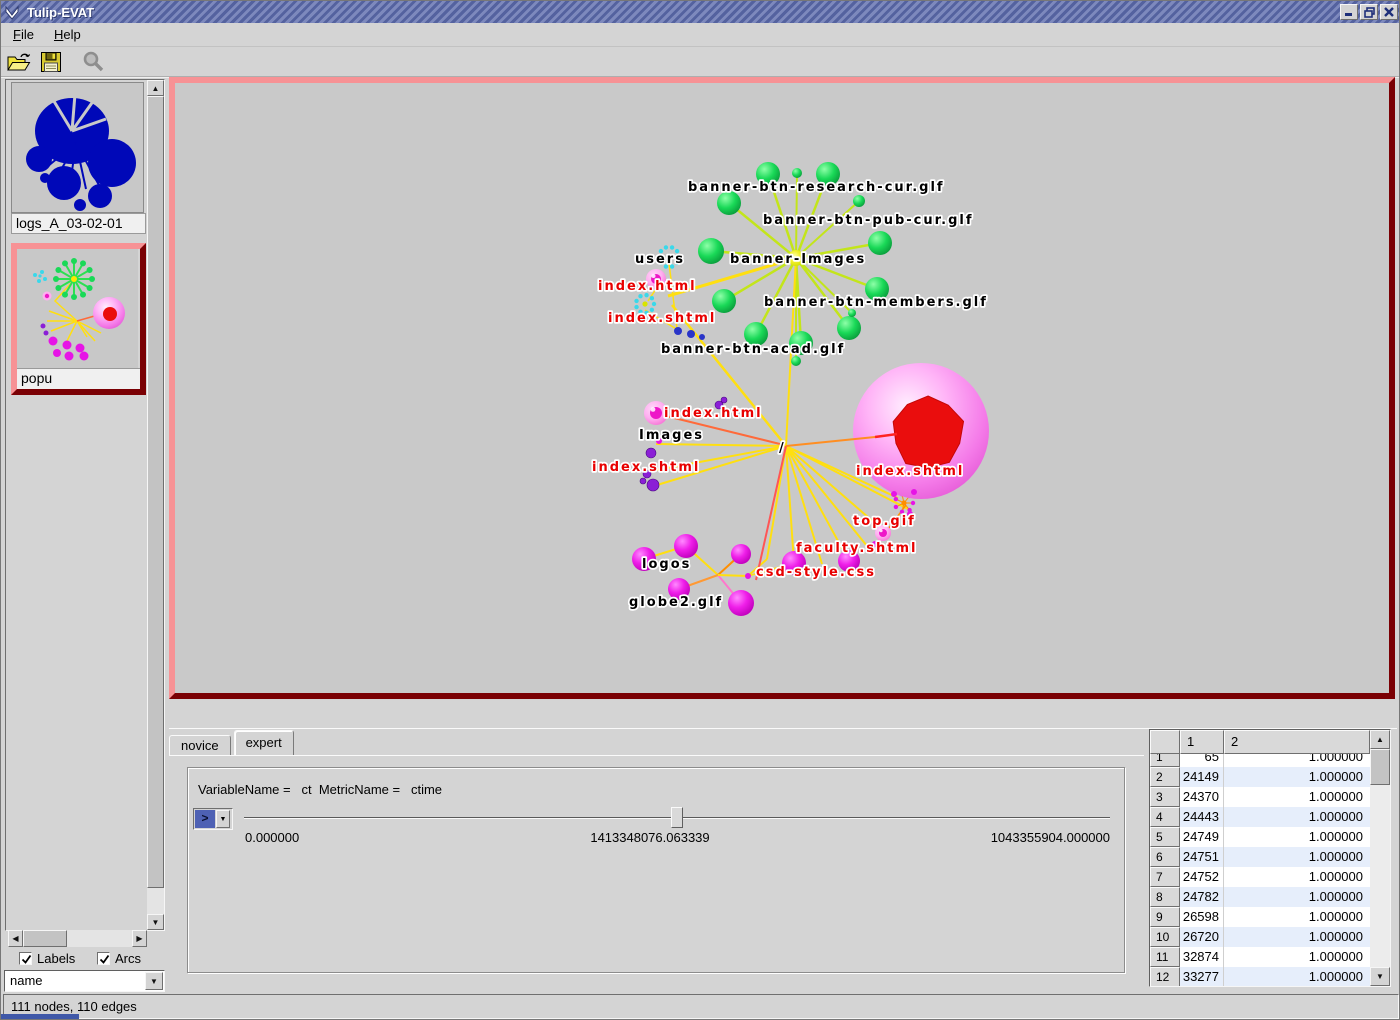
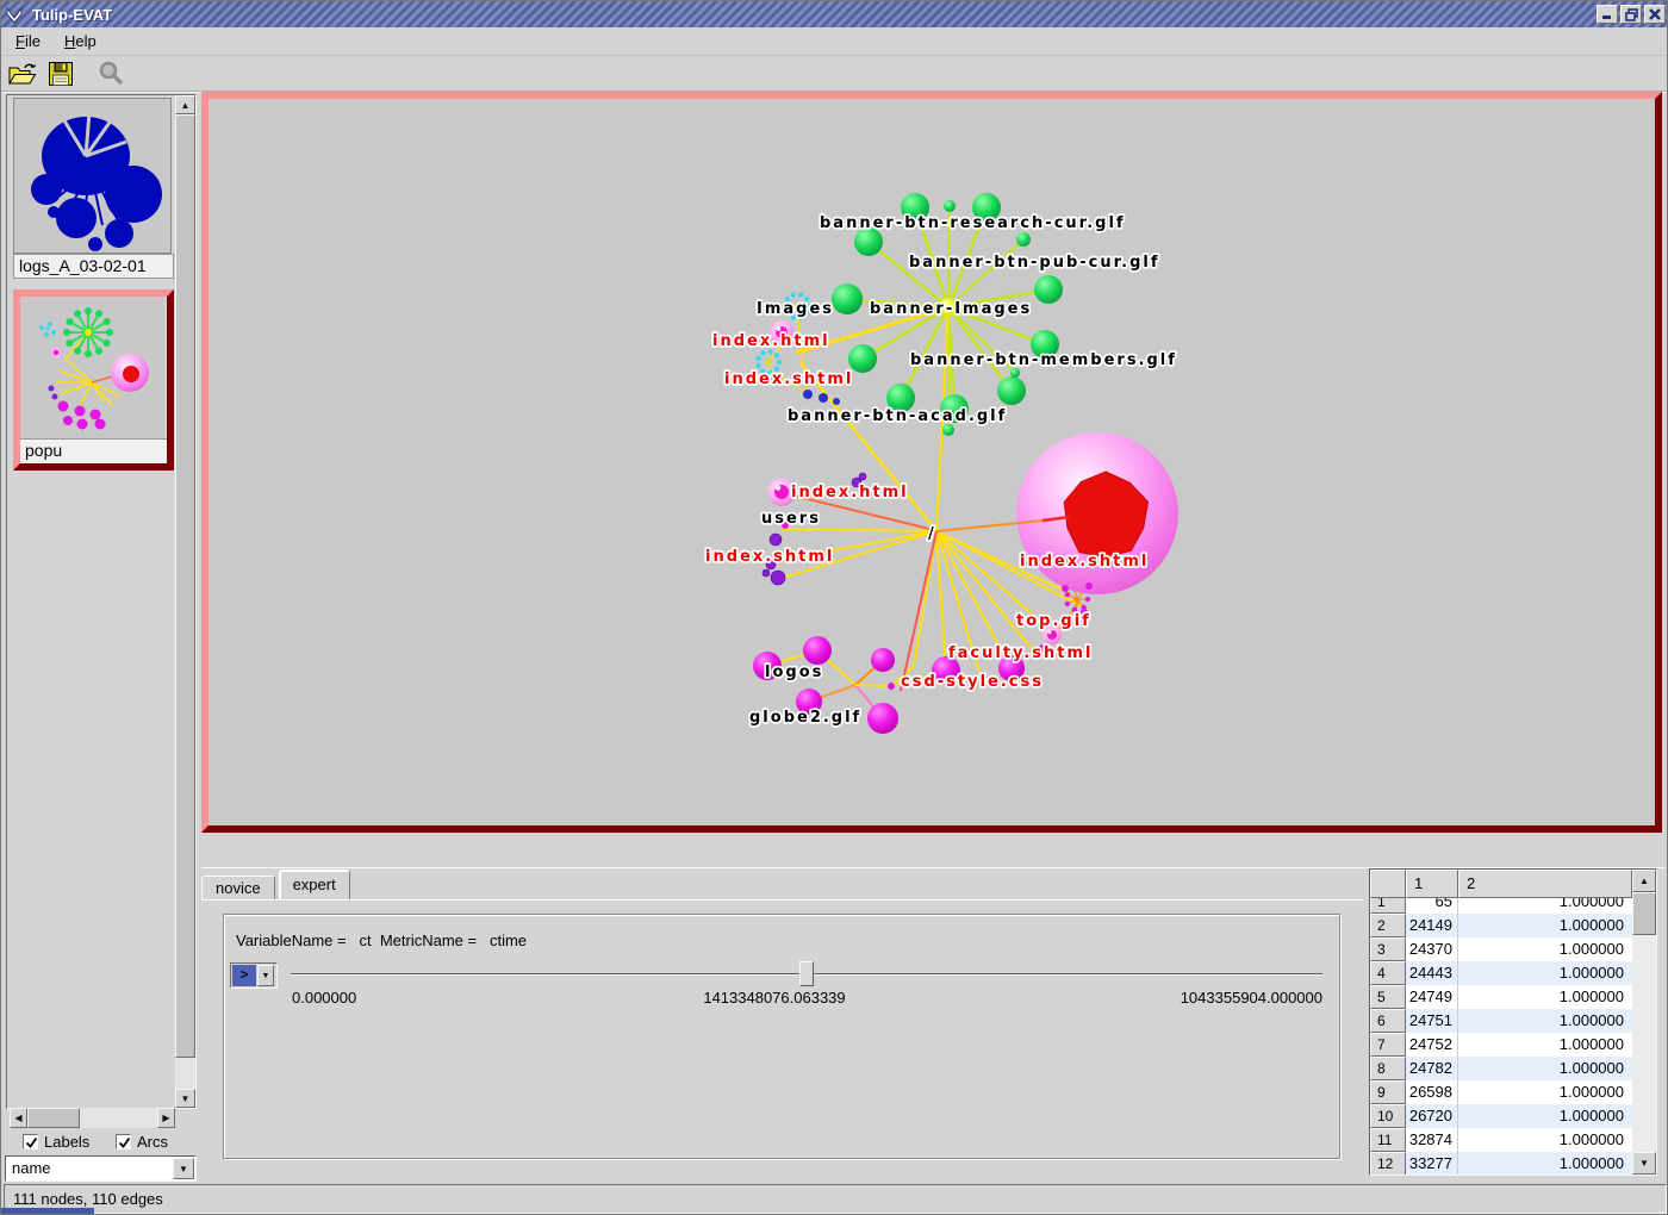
  Tulip-EVAT
  File
  Help
  logs_A_03-02-01
  popu
  ▲
  ▼
  ◀
  ▶
  Labels
  Arcs
  name
  ▼
  111 nodes, 110 edges
  banner-btn-research-cur.glf
  banner-btn-pub-cur.glf
- users
+ Images
  banner-Images
  banner-btn-members.glf
  banner-btn-acad.glf
  index.html
  index.shtml
  index.html
- Images
+ users
  index.shtml
  /
  index.shtml
  top.gif
  faculty.shtml
  csd-style.css
  logos
  globe2.glf
  novice
  expert
  VariableName =
  ct
  MetricName =
  ctime
  >
  0.000000
  1413348076.063339
  1043355904.000000
  1
  2
  1
  65
  1.000000
  2
  24149
  1.000000
  3
  24370
  1.000000
  4
  24443
  1.000000
  5
  24749
  1.000000
  6
  24751
  1.000000
  7
  24752
  1.000000
  8
  24782
  1.000000
  9
  26598
  1.000000
  10
  26720
  1.000000
  11
  32874
  1.000000
  12
  33277
  1.000000
  ▲
  ▼
